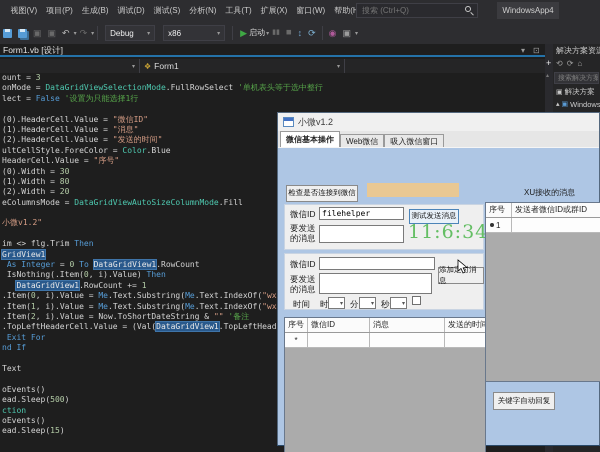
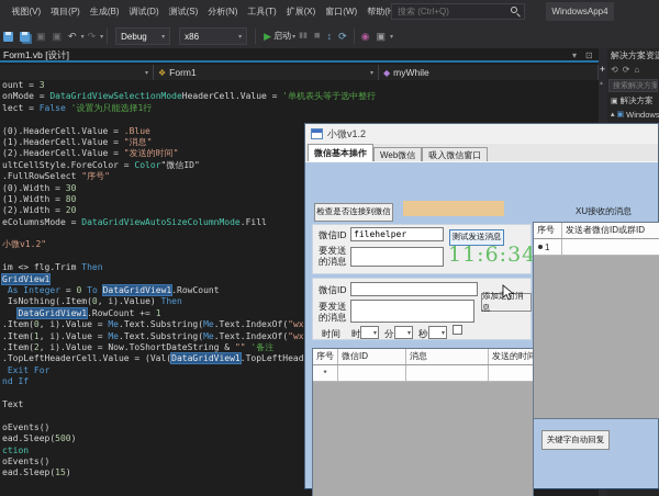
  视图(V)
  项目(P)
  生成(B)
  调试(D)
  测试(S)
  分析(N)
  工具(T)
  扩展(X)
  窗口(W)
  搜索 (Ctrl+Q)
  WindowsApp4
  ▣
  ▣
  ↶
  ↷
  Debug
  x86
  ▶
  启动
  ↕
  ⟳
  ◉
  ▣
  Form1.vb [设计]
  ▾
  ⊡
  ❖
  Form1
+ ◆
+ myWhile
  ount = 3
- onMode = DataGridViewSelectionMode.FullRowSelect '单机表头等于选中整行
+ onMode = DataGridViewSelectionModeHeaderCell.Value = '单机表头等于选中整行
  lect = False '设置为只能选择1行
- (0).HeaderCell.Value = "微信ID"
+ (0).HeaderCell.Value = .Blue
  (1).HeaderCell.Value = "消息"
  (2).HeaderCell.Value = "发送的时间"
- ultCellStyle.ForeColor = Color.Blue
+ ultCellStyle.ForeColor = Color"微信ID"
- HeaderCell.Value = "序号"
+ .FullRowSelect "序号"
  (0).Width = 30
  (1).Width = 80
  (2).Width = 20
  eColumnsMode = DataGridViewAutoSizeColumnMode.Fill
  小微v1.2"
  im <> flg.Trim Then
  GridView1
  As Integer = 0 To DataGridView1.RowCount
  IsNothing(.Item(0, i).Value) Then
  DataGridView1.RowCount += 1
  .Item(0, i).Value = Me.Text.Substring(Me.Text.IndexOf("wx
  .Item(1, i).Value = Me.Text.Substring(Me.Text.IndexOf("wx
  .Item(2, i).Value = Now.ToShortDateString & "" '备注
  .TopLeftHeaderCell.Value = (Val(DataGridView1.TopLeftHead
  Exit For
  nd If
  Text
  oEvents()
  ead.Sleep(500)
  ction
  oEvents()
  ead.Sleep(15)
  +
  ⟲
  ⟳
  ⌂
  解决方案
  小微v1.2
  微信基本操作
  Web微信
  吸入微信窗口
  检查是否连接到微信
  XU接收的消息
  微信ID
  filehelper
  测试发送消息
  要发送的消息
  11:6:34
  微信ID
  要发送的消息
  添加时消息
  时间
  时
  分
  秒
  序号
  微信ID
  消息
  发送的时间
  *
  序号
  发送者微信ID或群ID
  1
  关键字自动回复
